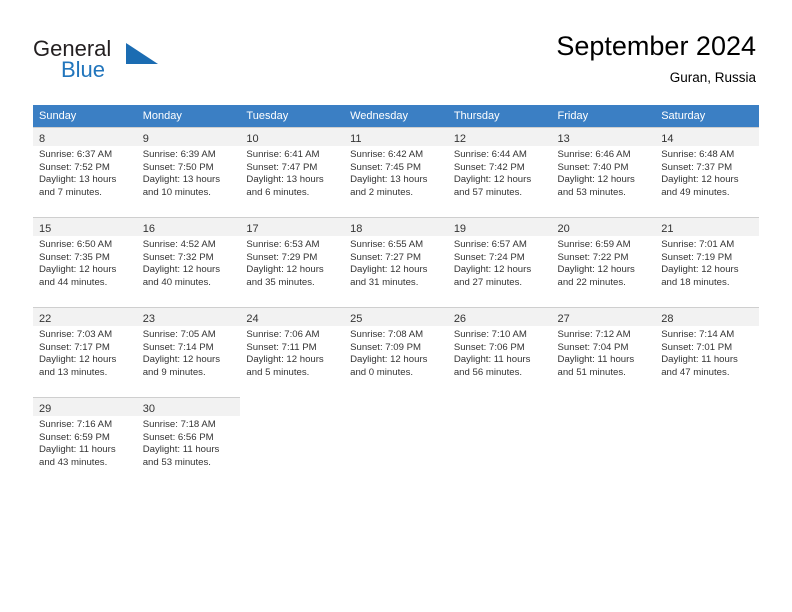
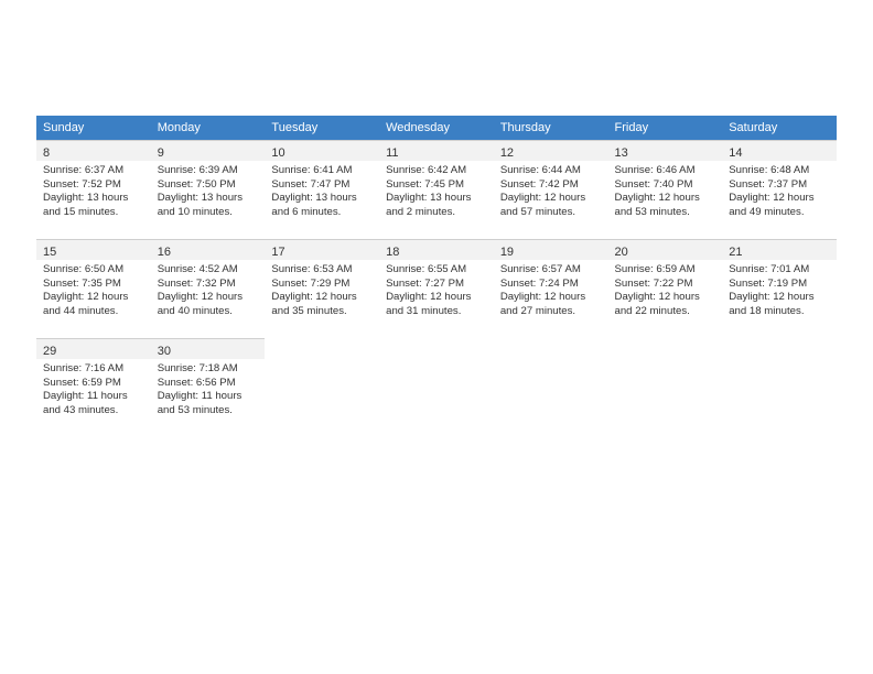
- General
- Blue
- September 2024
- Guran, Russia
  Sunday	Monday	Tuesday	Wednesday	Thursday	Friday	Saturday
- 8Sunrise: 6:37 AMSunset: 7:52 PMDaylight: 13 hoursand 7 minutes.	9Sunrise: 6:39 AMSunset: 7:50 PMDaylight: 13 hoursand 10 minutes.	10Sunrise: 6:41 AMSunset: 7:47 PMDaylight: 13 hoursand 6 minutes.	11Sunrise: 6:42 AMSunset: 7:45 PMDaylight: 13 hoursand 2 minutes.	12Sunrise: 6:44 AMSunset: 7:42 PMDaylight: 12 hoursand 57 minutes.	13Sunrise: 6:46 AMSunset: 7:40 PMDaylight: 12 hoursand 53 minutes.	14Sunrise: 6:48 AMSunset: 7:37 PMDaylight: 12 hoursand 49 minutes.
+ 8Sunrise: 6:37 AMSunset: 7:52 PMDaylight: 13 hoursand 15 minutes.	9Sunrise: 6:39 AMSunset: 7:50 PMDaylight: 13 hoursand 10 minutes.	10Sunrise: 6:41 AMSunset: 7:47 PMDaylight: 13 hoursand 6 minutes.	11Sunrise: 6:42 AMSunset: 7:45 PMDaylight: 13 hoursand 2 minutes.	12Sunrise: 6:44 AMSunset: 7:42 PMDaylight: 12 hoursand 57 minutes.	13Sunrise: 6:46 AMSunset: 7:40 PMDaylight: 12 hoursand 53 minutes.	14Sunrise: 6:48 AMSunset: 7:37 PMDaylight: 12 hoursand 49 minutes.
  15Sunrise: 6:50 AMSunset: 7:35 PMDaylight: 12 hoursand 44 minutes.	16Sunrise: 4:52 AMSunset: 7:32 PMDaylight: 12 hoursand 40 minutes.	17Sunrise: 6:53 AMSunset: 7:29 PMDaylight: 12 hoursand 35 minutes.	18Sunrise: 6:55 AMSunset: 7:27 PMDaylight: 12 hoursand 31 minutes.	19Sunrise: 6:57 AMSunset: 7:24 PMDaylight: 12 hoursand 27 minutes.	20Sunrise: 6:59 AMSunset: 7:22 PMDaylight: 12 hoursand 22 minutes.	21Sunrise: 7:01 AMSunset: 7:19 PMDaylight: 12 hoursand 18 minutes.
- 22Sunrise: 7:03 AMSunset: 7:17 PMDaylight: 12 hoursand 13 minutes.	23Sunrise: 7:05 AMSunset: 7:14 PMDaylight: 12 hoursand 9 minutes.	24Sunrise: 7:06 AMSunset: 7:11 PMDaylight: 12 hoursand 5 minutes.	25Sunrise: 7:08 AMSunset: 7:09 PMDaylight: 12 hoursand 0 minutes.	26Sunrise: 7:10 AMSunset: 7:06 PMDaylight: 11 hoursand 56 minutes.	27Sunrise: 7:12 AMSunset: 7:04 PMDaylight: 11 hoursand 51 minutes.	28Sunrise: 7:14 AMSunset: 7:01 PMDaylight: 11 hoursand 47 minutes.
  29Sunrise: 7:16 AMSunset: 6:59 PMDaylight: 11 hoursand 43 minutes.	30Sunrise: 7:18 AMSunset: 6:56 PMDaylight: 11 hoursand 53 minutes.
